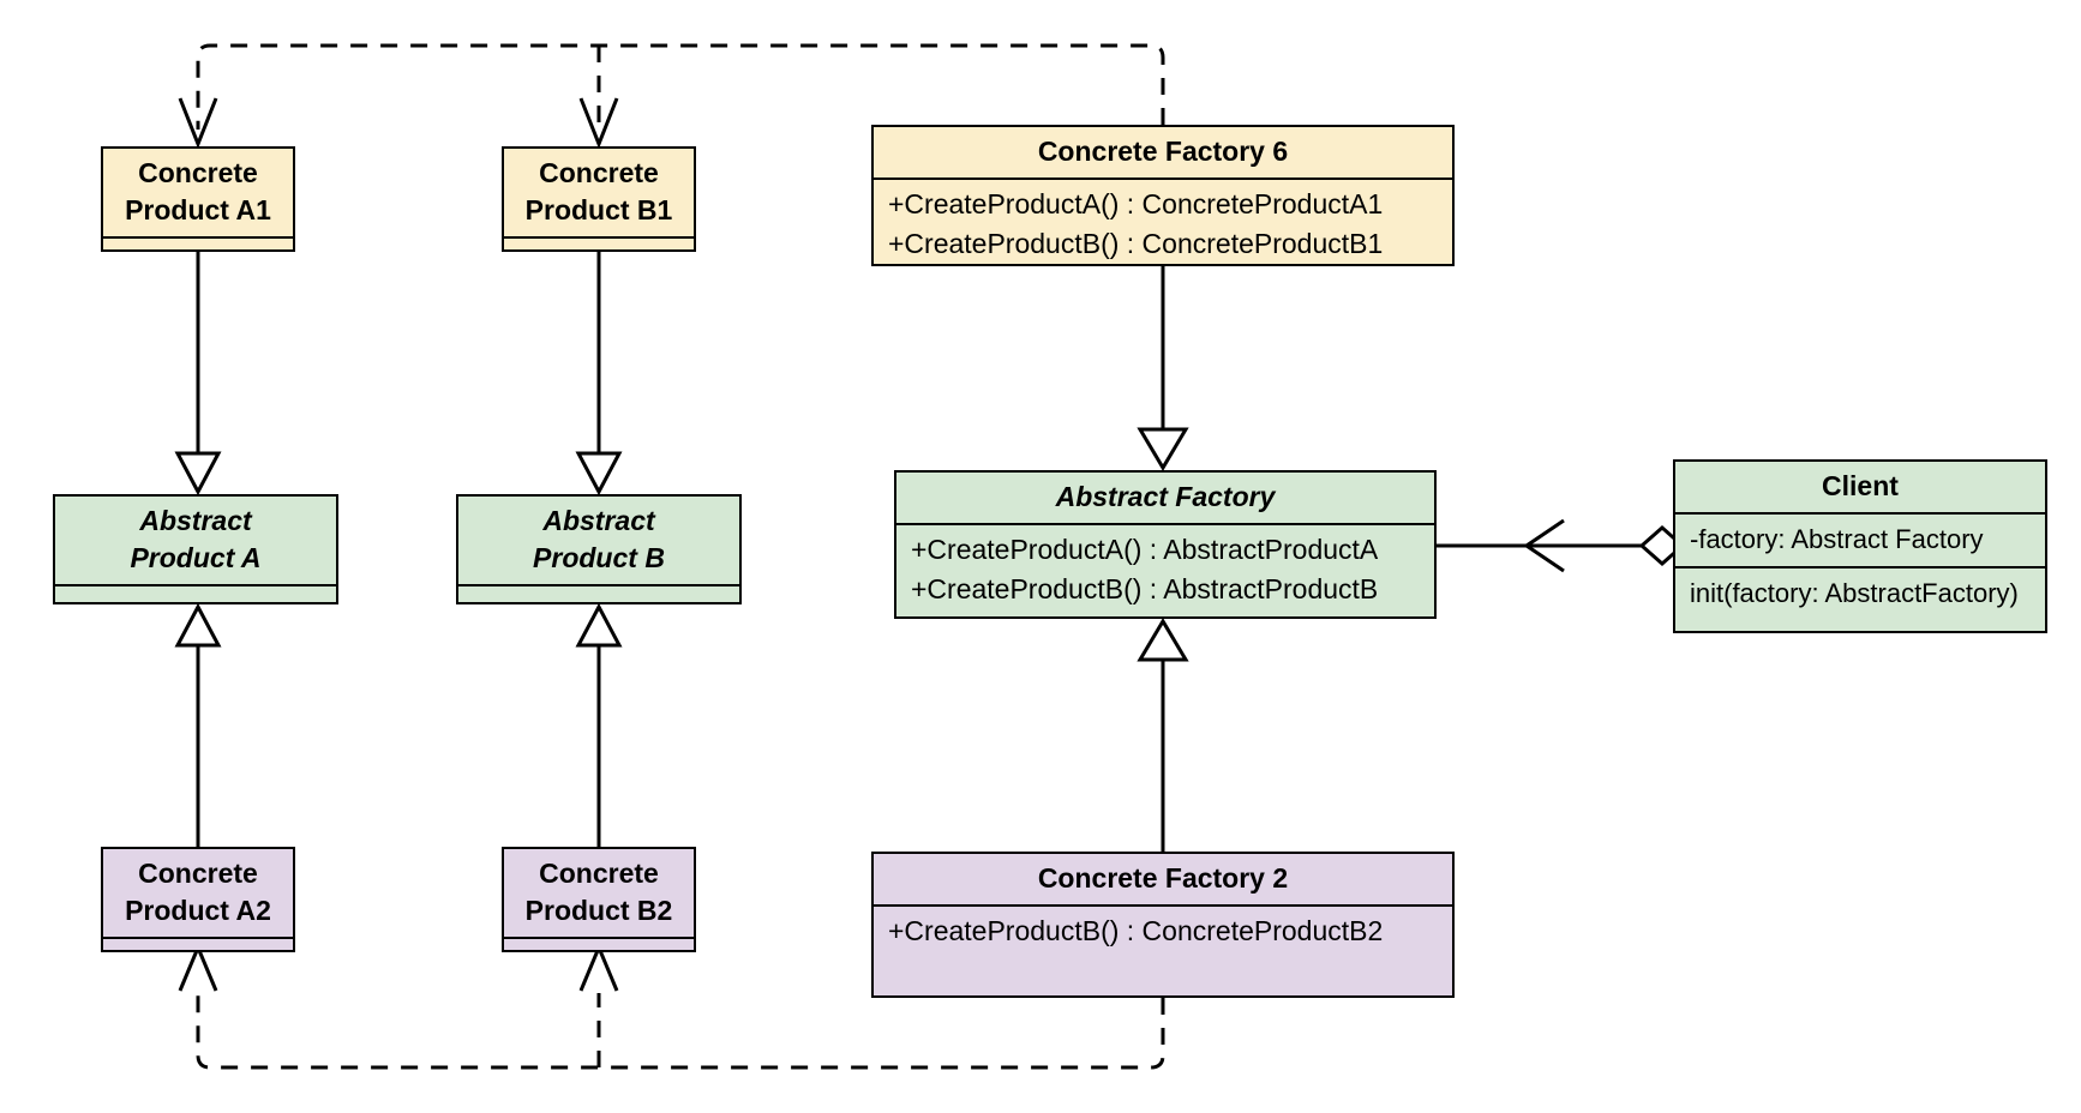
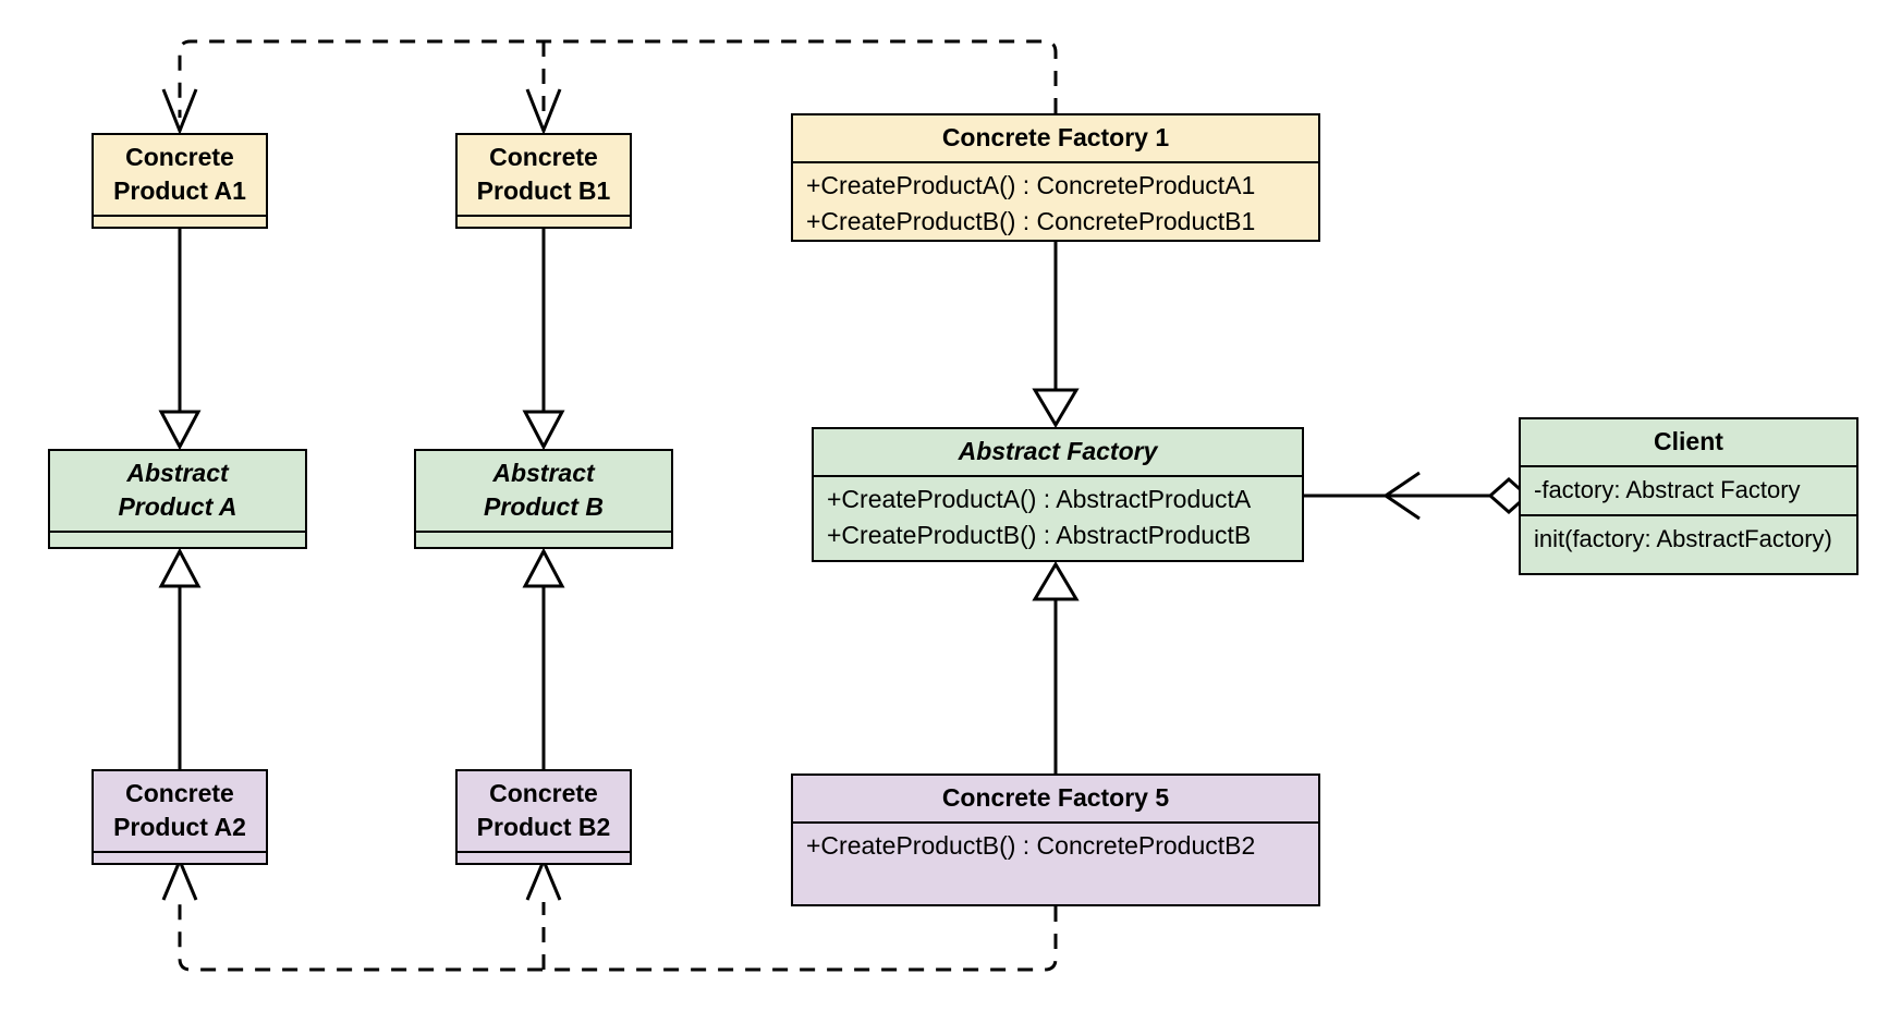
  Concrete
  Product A1
  Concrete
  Product B1
- Concrete Factory 6
+ Concrete Factory 1
  +CreateProductA() : ConcreteProductA1
  +CreateProductB() : ConcreteProductB1
  Abstract
  Product A
  Abstract
  Product B
  Abstract Factory
  +CreateProductA() : AbstractProductA
  +CreateProductB() : AbstractProductB
  Client
  -factory: Abstract Factory
  init(factory: AbstractFactory)
  Concrete
  Product A2
  Concrete
  Product B2
- Concrete Factory 2
+ Concrete Factory 5
  +CreateProductB() : ConcreteProductB2
